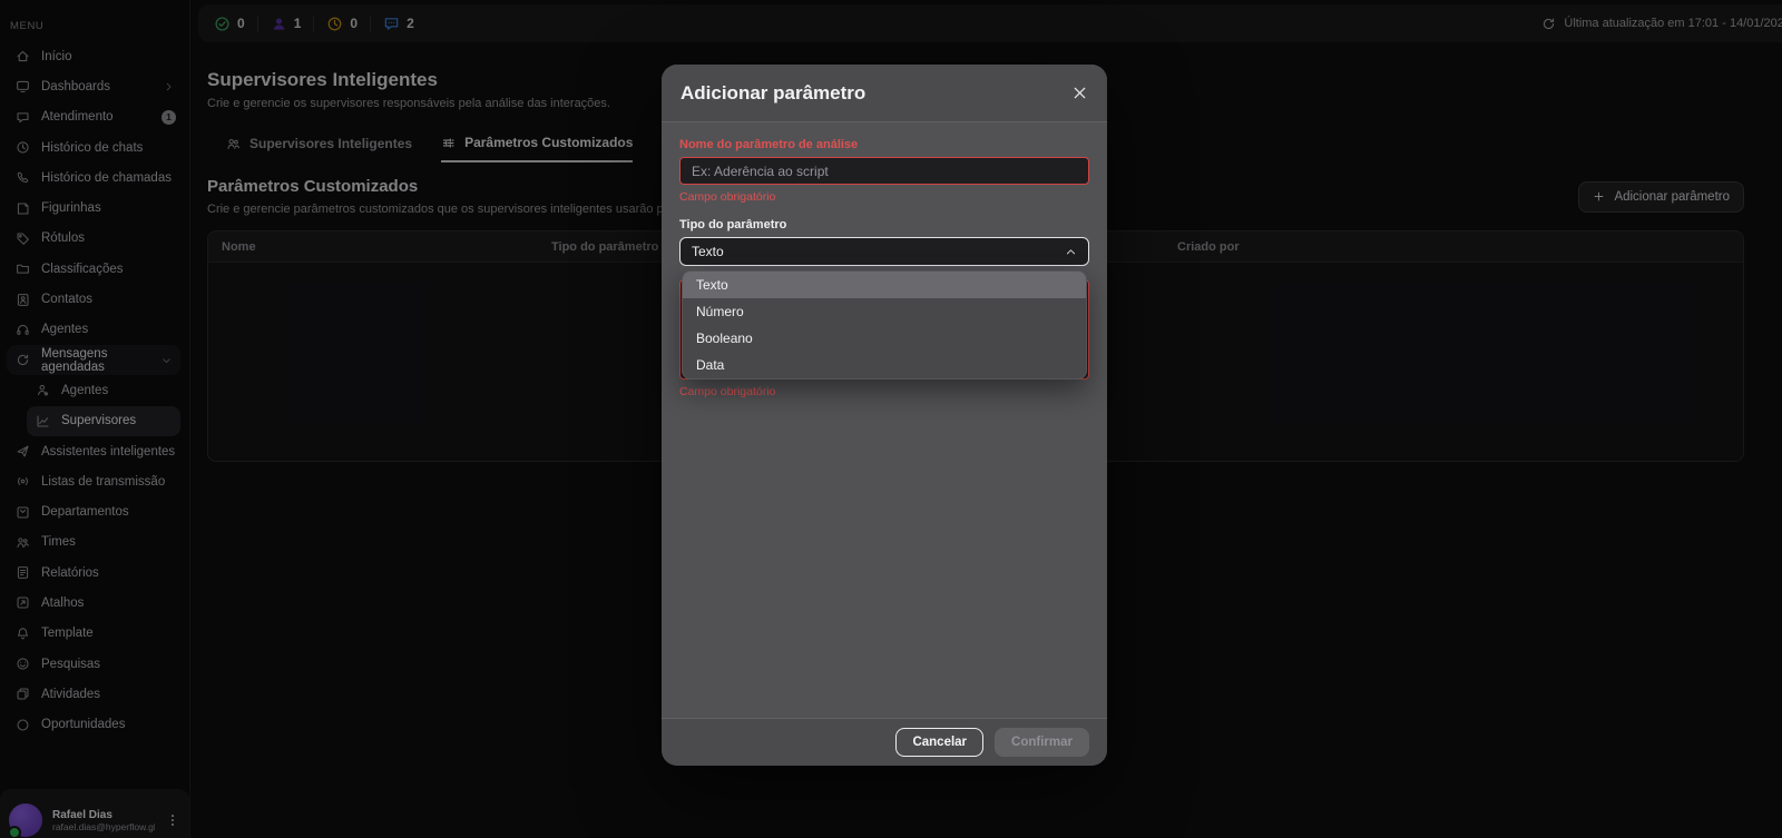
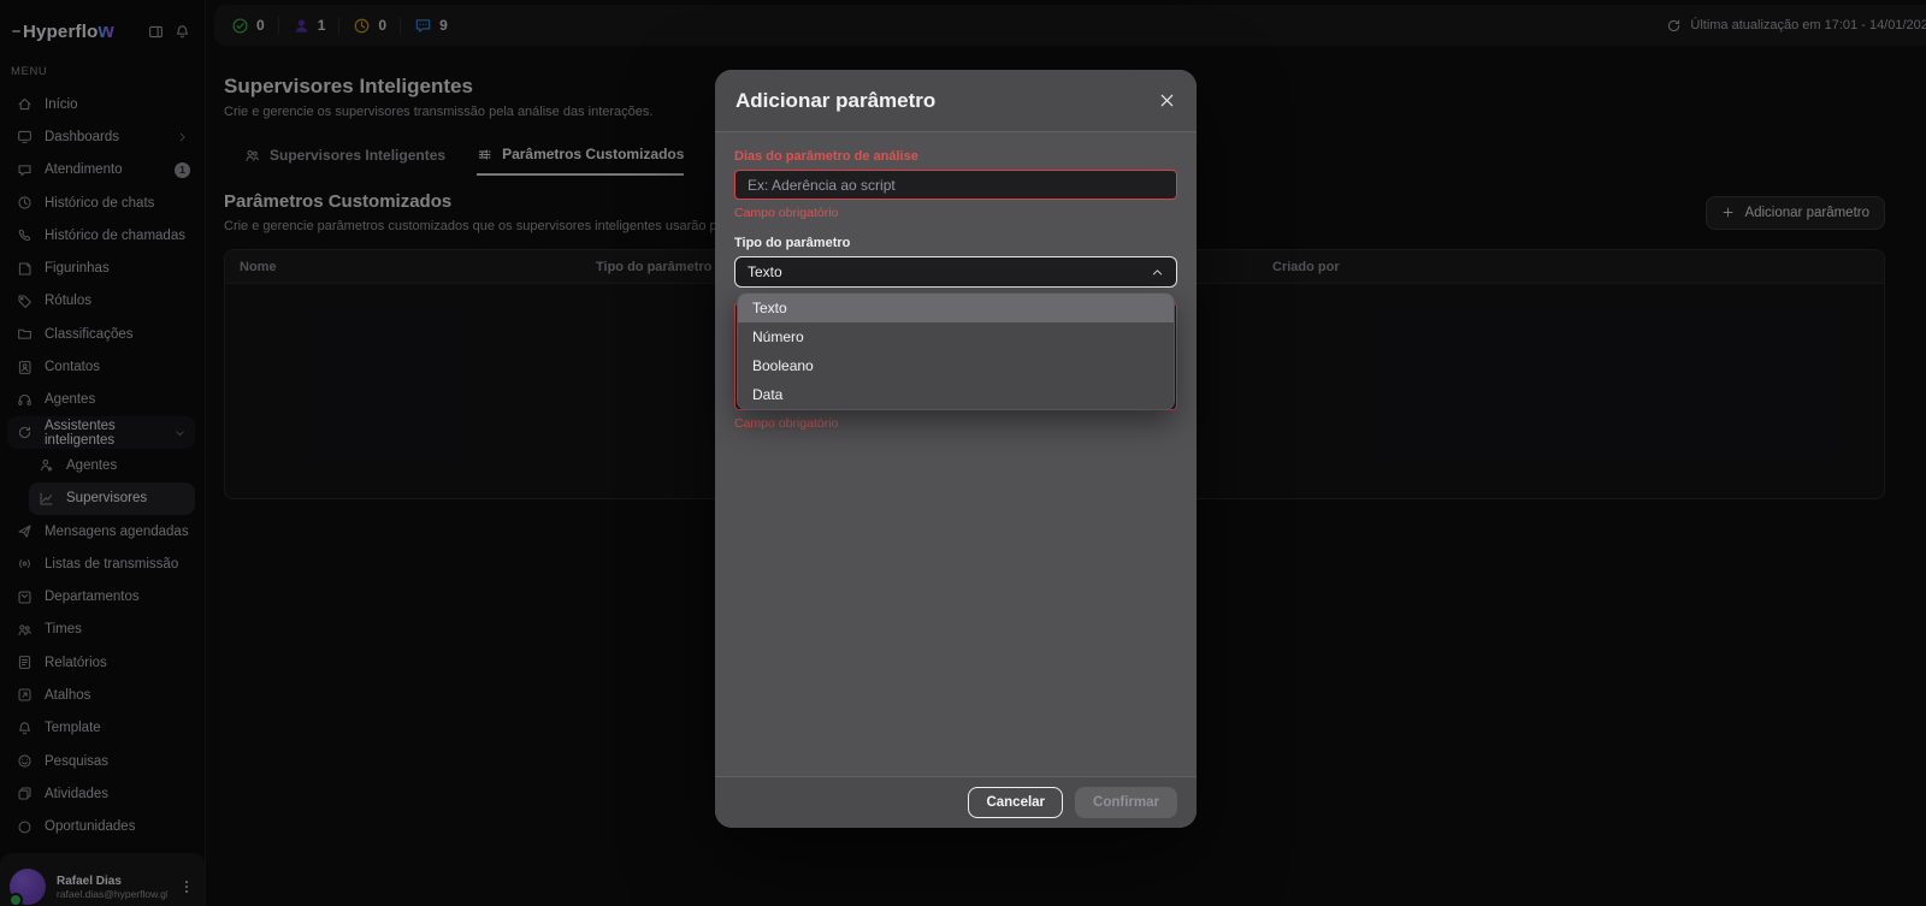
+ Hyperflo
+ w
  MENU
  Início
  Dashboards
  Atendimento
  1
  Histórico de chats
  Histórico de chamadas
  Figurinhas
  Rótulos
  Classificações
  Contatos
  Agentes
- Mensagens agendadas
+ Assistentes inteligentes
  Agentes
  Supervisores
- Assistentes inteligentes
+ Mensagens agendadas
  Listas de transmissão
  Departamentos
  Times
  Relatórios
  Atalhos
  Template
  Pesquisas
  Atividades
  Oportunidades
  Rafael Dias
  rafael.dias@hyperflow.gl
  0
  1
  0
- 2
+ 9
  Última atualização em 17:01 - 14/01/202
  Supervisores Inteligentes
- Crie e gerencie os supervisores responsáveis pela análise das interações.
+ Crie e gerencie os supervisores transmissão pela análise das interações.
  Supervisores Inteligentes
  Parâmetros Customizados
  Parâmetros Customizados
  Crie e gerencie parâmetros customizados que os supervisores inteligentes usarão p
  Adicionar parâmetro
  Nome
  Tipo do parâmetro
  Criado por
  Adicionar parâmetro
- Nome do parâmetro de análise
+ Dias do parâmetro de análise
  Ex: Aderência ao script
  Campo obrigatório
  Tipo do parâmetro
  Texto
  Campo obrigatório
  Texto
  Número
  Booleano
  Data
  Cancelar
  Confirmar
